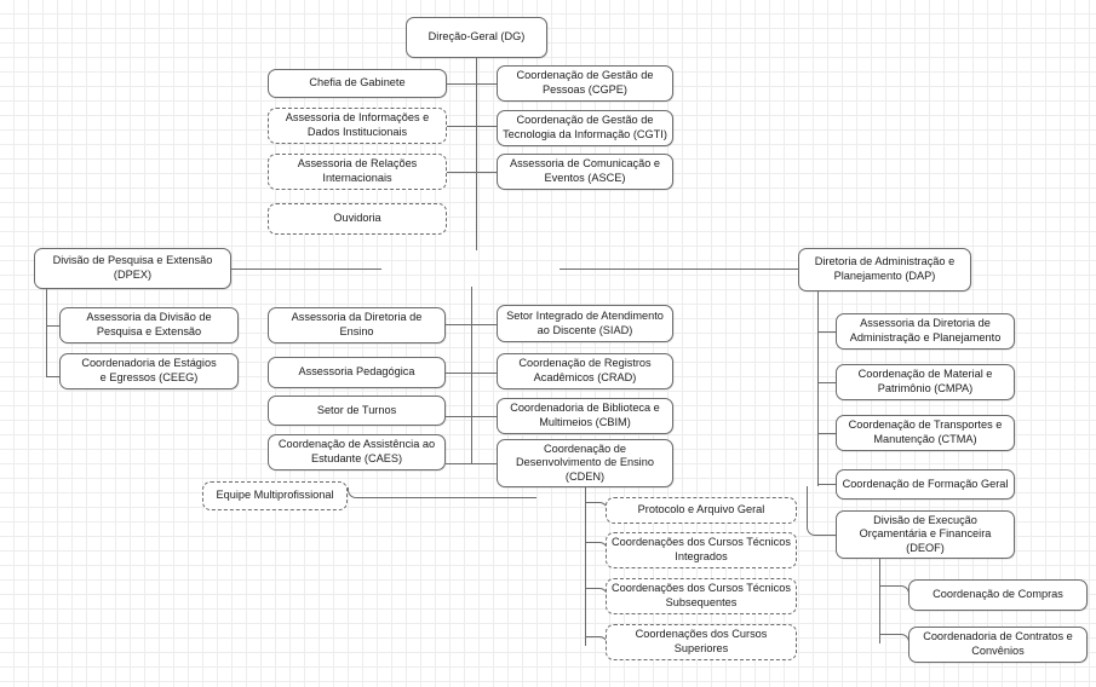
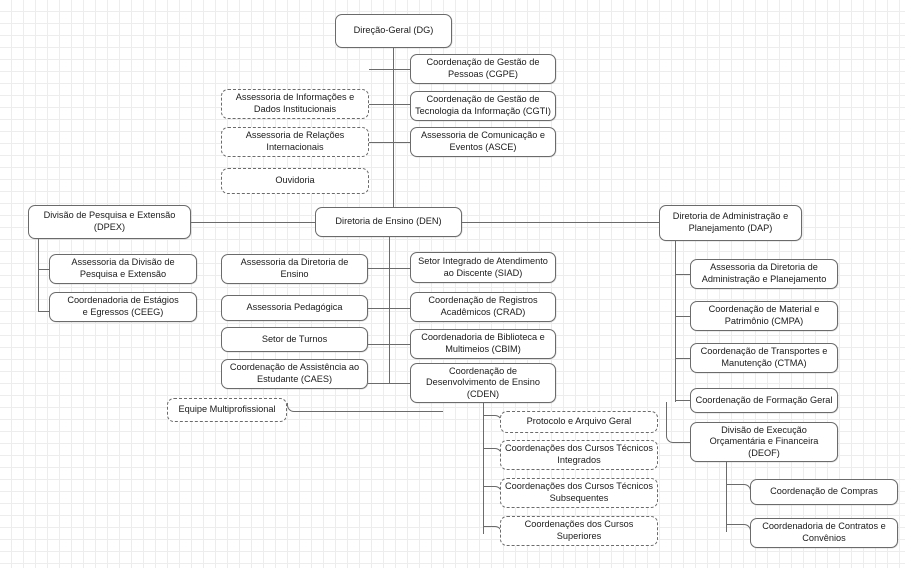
  Direção-Geral (DG)
- Chefia de Gabinete
  Assessoria de Informações e
  Dados Institucionais
  Assessoria de Relações
  Internacionais
  Ouvidoria
  Coordenação de Gestão de
  Pessoas (CGPE)
  Coordenação de Gestão de
  Tecnologia da Informação (CGTI)
  Assessoria de Comunicação e
  Eventos (ASCE)
  Divisão de Pesquisa e Extensão
  (DPEX)
  Assessoria da Divisão de
  Pesquisa e Extensão
  Coordenadoria de Estágios
  e Egressos (CEEG)
+ Diretoria de Ensino (DEN)
  Assessoria da Diretoria de
  Ensino
  Assessoria Pedagógica
  Setor de Turnos
  Coordenação de Assistência ao
  Estudante (CAES)
  Equipe Multiprofissional
  Setor Integrado de Atendimento
  ao Discente (SIAD)
  Coordenação de Registros
  Acadêmicos (CRAD)
  Coordenadoria de Biblioteca e
  Multimeios (CBIM)
  Coordenação de
  Desenvolvimento de Ensino
  (CDEN)
  Protocolo e Arquivo Geral
  Coordenações dos Cursos Técnicos
  Integrados
  Coordenações dos Cursos Técnicos
  Subsequentes
  Coordenações dos Cursos
  Superiores
  Diretoria de Administração e
  Planejamento (DAP)
  Assessoria da Diretoria de
  Administração e Planejamento
  Coordenação de Material e
  Patrimônio (CMPA)
  Coordenação de Transportes e
  Manutenção (CTMA)
  Coordenação de Formação Geral
  Divisão de Execução
  Orçamentária e Financeira
  (DEOF)
  Coordenação de Compras
  Coordenadoria de Contratos e
  Convênios
